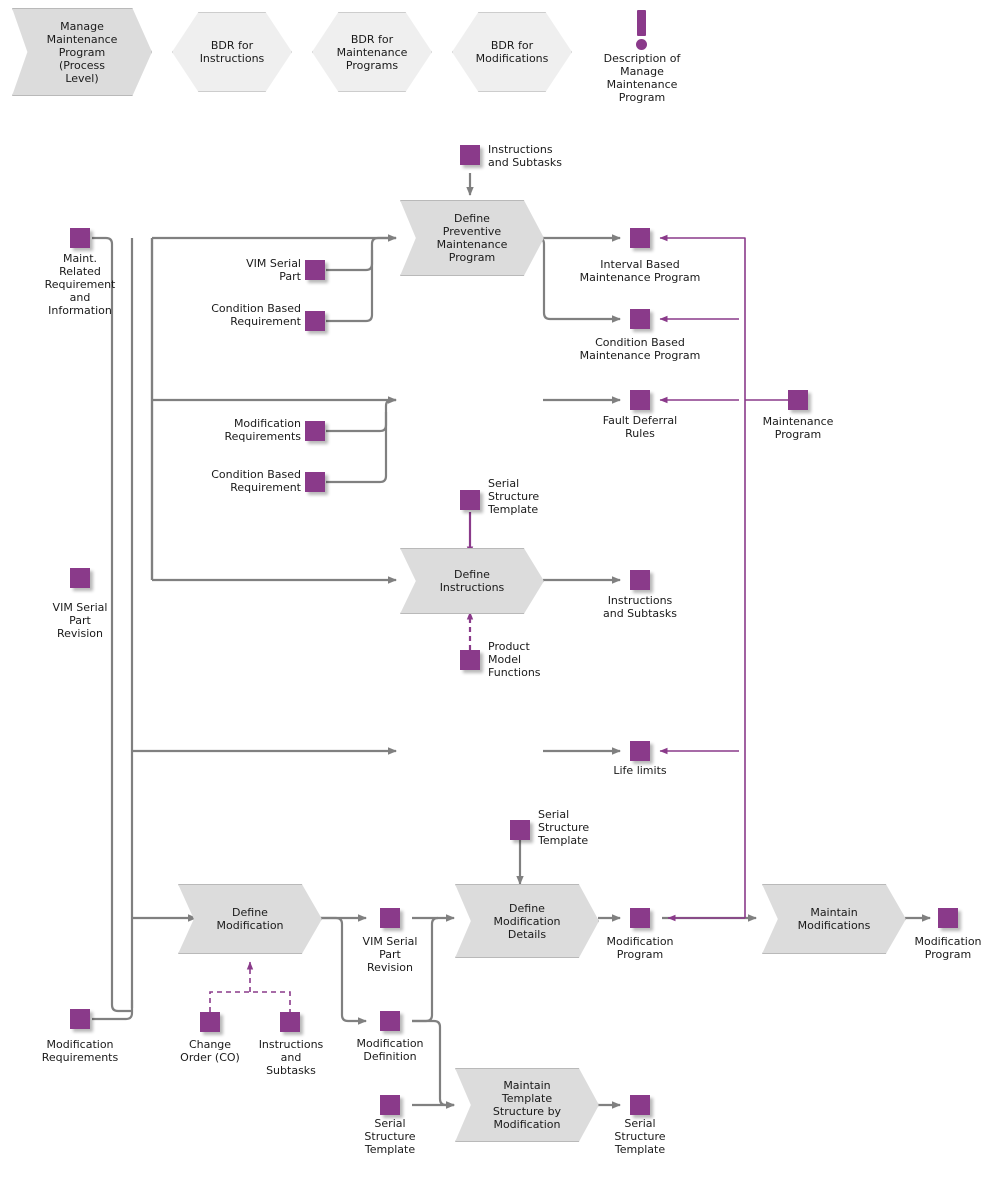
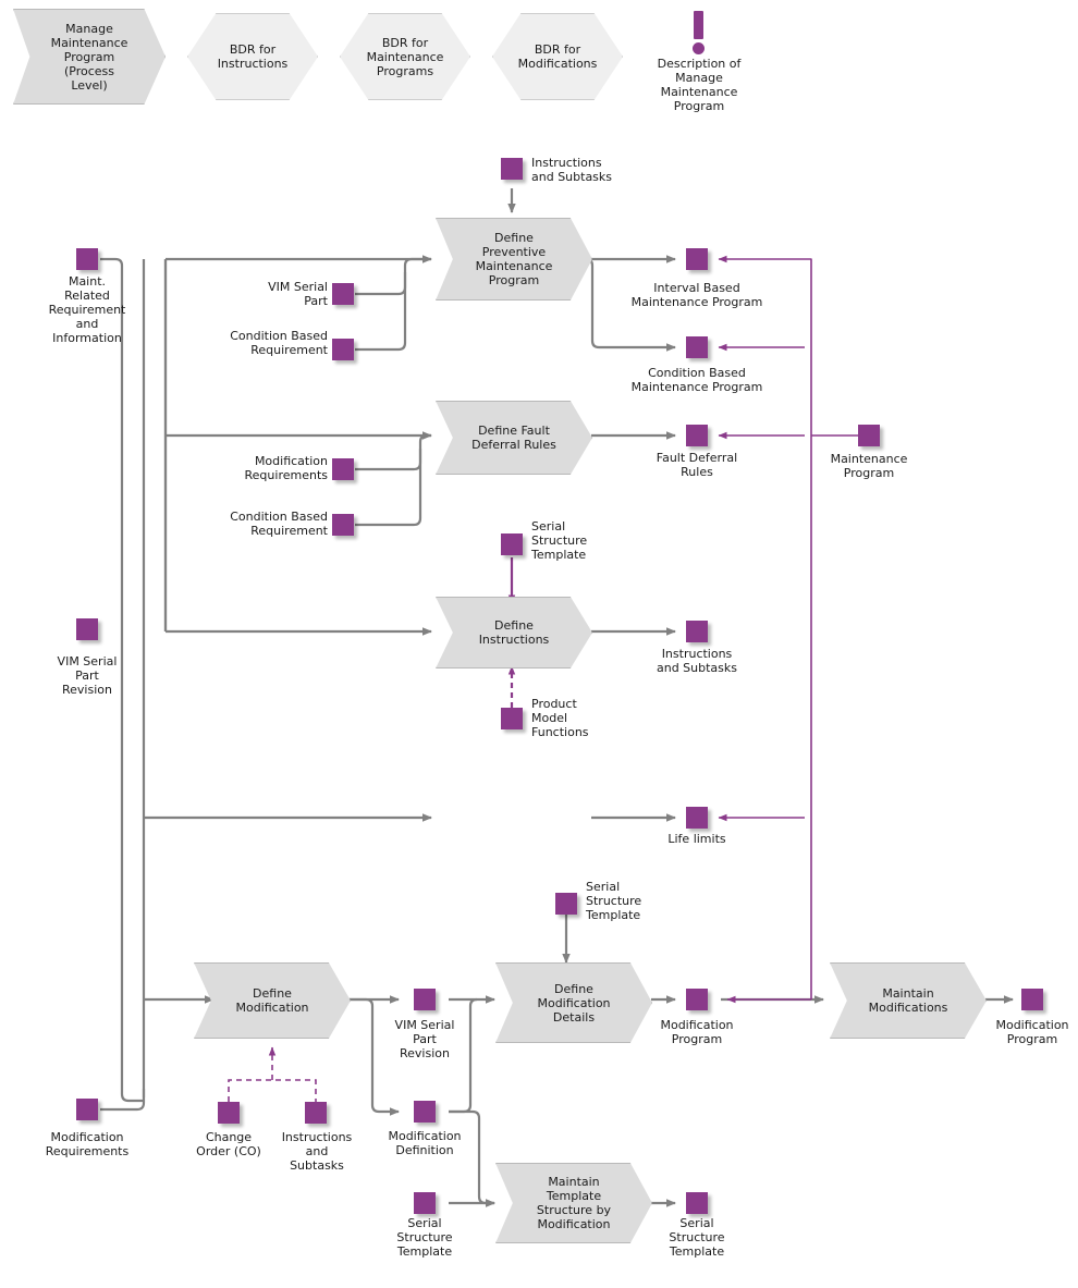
  Manage
  Maintenance
  Program
  (Process
  Level)
  BDR for
  Instructions
  BDR for
  Maintenance
  Programs
  BDR for
  Modifications
  Description of
  Manage
  Maintenance
  Program
  Instructions
  and Subtasks
  Maint.
  Related
  Requirement
  and
  Information
  VIM Serial
  Part
  Condition Based
  Requirement
  Interval Based
  Maintenance Program
  Condition Based
  Maintenance Program
  Modification
  Requirements
  Condition Based
  Requirement
  Fault Deferral
  Rules
  Maintenance
  Program
  Serial
  Structure
  Template
  VIM Serial
  Part
  Revision
  Instructions
  and Subtasks
  Product
  Model
  Functions
  Life limits
  Serial
  Structure
  Template
  Modification
  Requirements
  Change
  Order (CO)
  Instructions
  and
  Subtasks
  VIM Serial
  Part
  Revision
  Modification
  Definition
  Serial
  Structure
  Template
  Modification
  Program
  Modification
  Program
  Serial
  Structure
  Template
  Define
  Preventive
  Maintenance
  Program
+ Define Fault
+ Deferral Rules
  Define
  Instructions
  Define
  Modification
  Define
  Modification
  Details
  Maintain
  Modifications
  Maintain
  Template
  Structure by
  Modification
